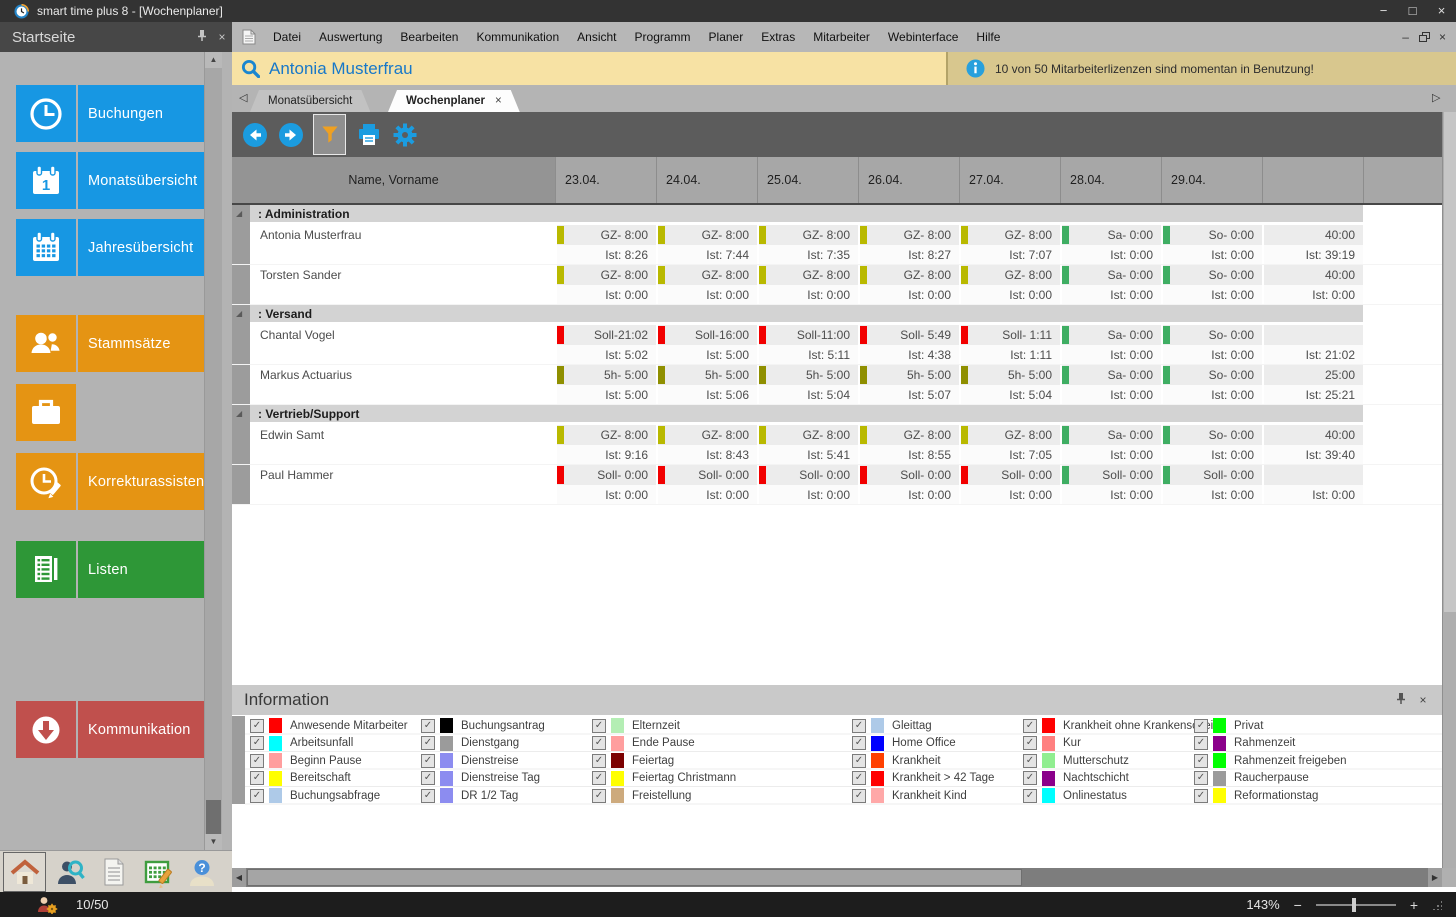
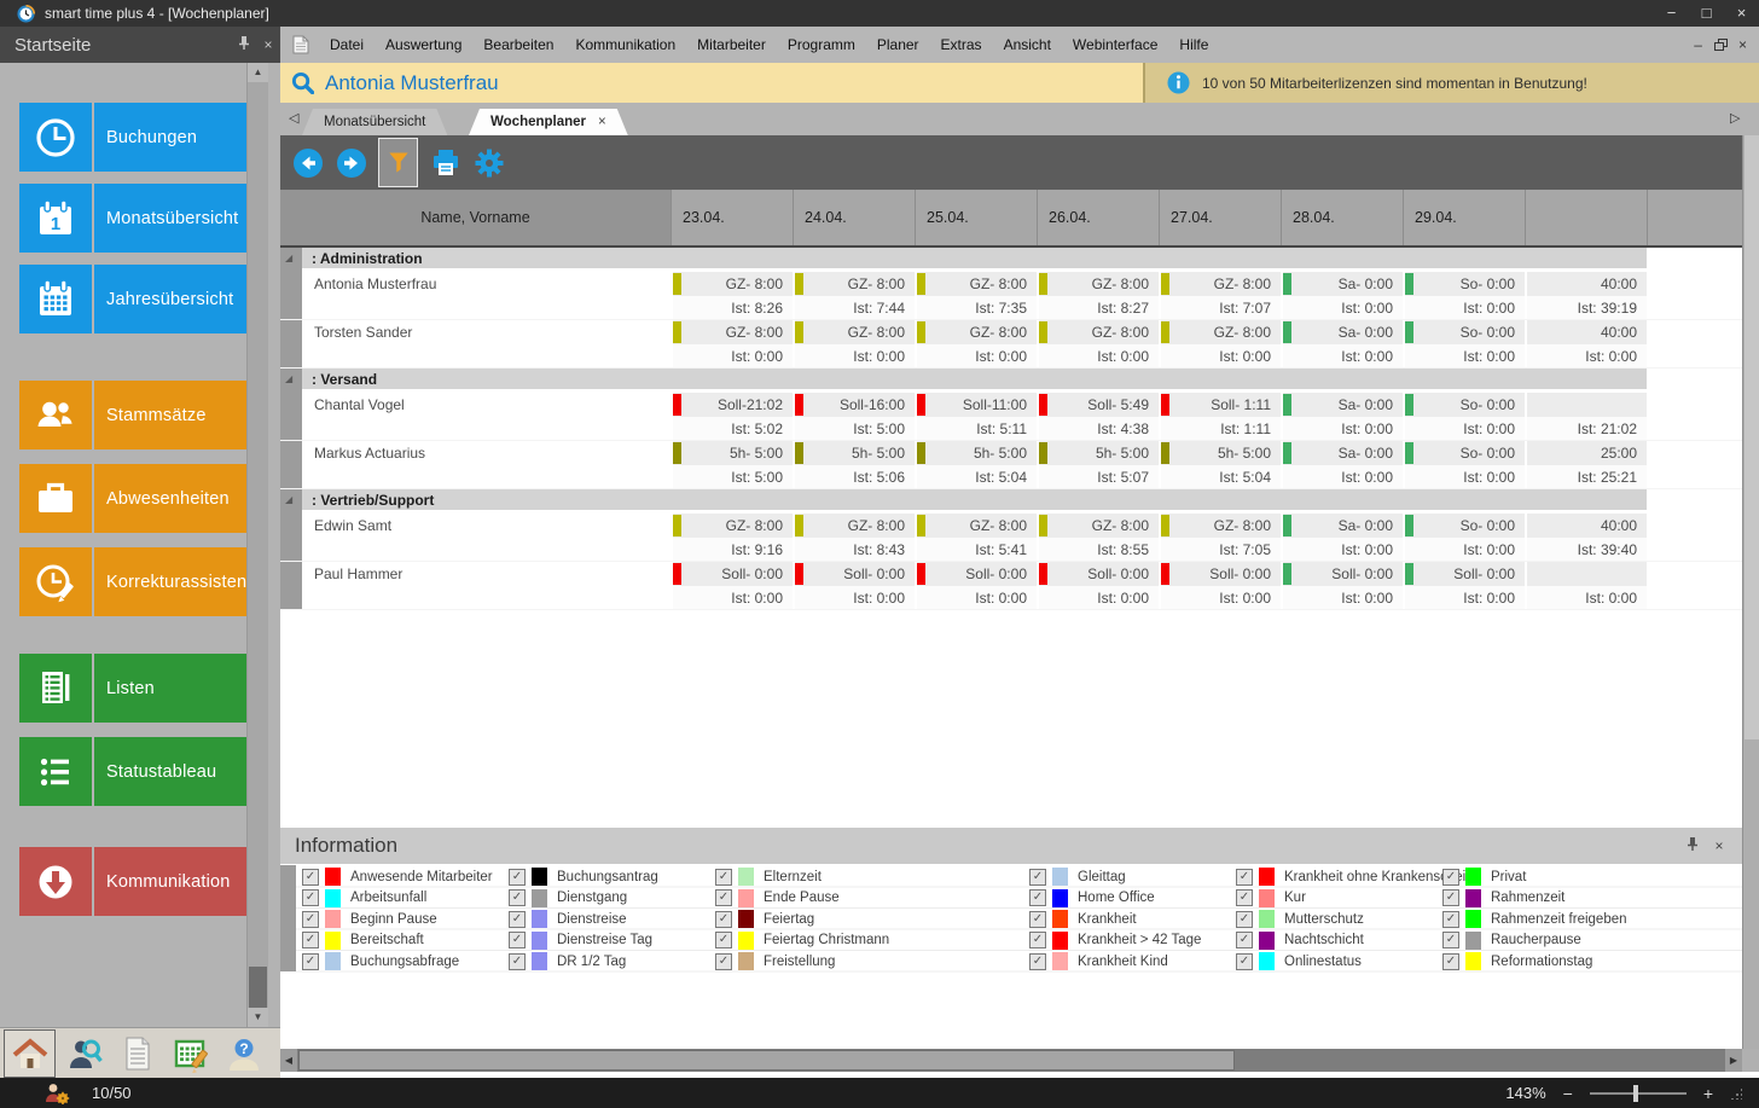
- smart time plus 8 - [Wochenplaner]
+ smart time plus 4 - [Wochenplaner]
  −
  □
  ×
  Startseite
  ×
  Buchungen
  1
  Monatsübersicht
  Jahresübersicht
  Stammsätze
+ Abwesenheiten
  Korrekturassisten
  Listen
+ Statustableau
  Kommunikation
  ▲
  ▼
  ?
  Datei
  Auswertung
  Bearbeiten
  Kommunikation
- Ansicht
+ Mitarbeiter
  Programm
  Planer
  Extras
- Mitarbeiter
+ Ansicht
  Webinterface
  Hilfe
  ‒
  ×
  Antonia Musterfrau
  10 von 50 Mitarbeiterlizenzen sind momentan in Benutzung!
  ◁
  Monatsübersicht
  Wochenplaner ×
  ▷
  Name, Vorname
  23.04.
  24.04.
  25.04.
  26.04.
  27.04.
  28.04.
  29.04.
  ◢
  : Administration
  Antonia Musterfrau
  GZ- 8:00
  GZ- 8:00
  GZ- 8:00
  GZ- 8:00
  GZ- 8:00
  Sa- 0:00
  So- 0:00
  40:00
  Ist: 8:26
  Ist: 7:44
  Ist: 7:35
  Ist: 8:27
  Ist: 7:07
  Ist: 0:00
  Ist: 0:00
  Ist: 39:19
  Torsten Sander
  GZ- 8:00
  GZ- 8:00
  GZ- 8:00
  GZ- 8:00
  GZ- 8:00
  Sa- 0:00
  So- 0:00
  40:00
  Ist: 0:00
  Ist: 0:00
  Ist: 0:00
  Ist: 0:00
  Ist: 0:00
  Ist: 0:00
  Ist: 0:00
  Ist: 0:00
  ◢
  : Versand
  Chantal Vogel
  Soll-21:02
  Soll-16:00
  Soll-11:00
  Soll- 5:49
  Soll- 1:11
  Sa- 0:00
  So- 0:00
  Ist: 5:02
  Ist: 5:00
  Ist: 5:11
  Ist: 4:38
  Ist: 1:11
  Ist: 0:00
  Ist: 0:00
  Ist: 21:02
  Markus Actuarius
  5h- 5:00
  5h- 5:00
  5h- 5:00
  5h- 5:00
  5h- 5:00
  Sa- 0:00
  So- 0:00
  25:00
  Ist: 5:00
  Ist: 5:06
  Ist: 5:04
  Ist: 5:07
  Ist: 5:04
  Ist: 0:00
  Ist: 0:00
  Ist: 25:21
  ◢
  : Vertrieb/Support
  Edwin Samt
  GZ- 8:00
  GZ- 8:00
  GZ- 8:00
  GZ- 8:00
  GZ- 8:00
  Sa- 0:00
  So- 0:00
  40:00
  Ist: 9:16
  Ist: 8:43
  Ist: 5:41
  Ist: 8:55
  Ist: 7:05
  Ist: 0:00
  Ist: 0:00
  Ist: 39:40
  Paul Hammer
  Soll- 0:00
  Soll- 0:00
  Soll- 0:00
  Soll- 0:00
  Soll- 0:00
  Soll- 0:00
  Soll- 0:00
  Ist: 0:00
  Ist: 0:00
  Ist: 0:00
  Ist: 0:00
  Ist: 0:00
  Ist: 0:00
  Ist: 0:00
  Ist: 0:00
  Information
  ×
  ✓
  Anwesende Mitarbeiter
  ✓
  Arbeitsunfall
  ✓
  Beginn Pause
  ✓
  Bereitschaft
  ✓
  Buchungsabfrage
  ✓
  Buchungsantrag
  ✓
  Dienstgang
  ✓
  Dienstreise
  ✓
  Dienstreise Tag
  ✓
  DR 1/2 Tag
  ✓
  Elternzeit
  ✓
  Ende Pause
  ✓
  Feiertag
  ✓
  Feiertag Christmann
  ✓
  Freistellung
  ✓
  Gleittag
  ✓
  Home Office
  ✓
  Krankheit
  ✓
  Krankheit > 42 Tage
  ✓
  Krankheit Kind
  ✓
  Krankheit ohne Krankensi
  ✓
  Kur
  ✓
  Mutterschutz
  ✓
  Nachtschicht
  ✓
  Onlinestatus
  ✓
  Privat
  ✓
  Rahmenzeit
  ✓
  Rahmenzeit freigeben
  ✓
  Raucherpause
  ✓
  Reformationstag
  ◀
  ▶
  10/50
  143%
  −
  +
